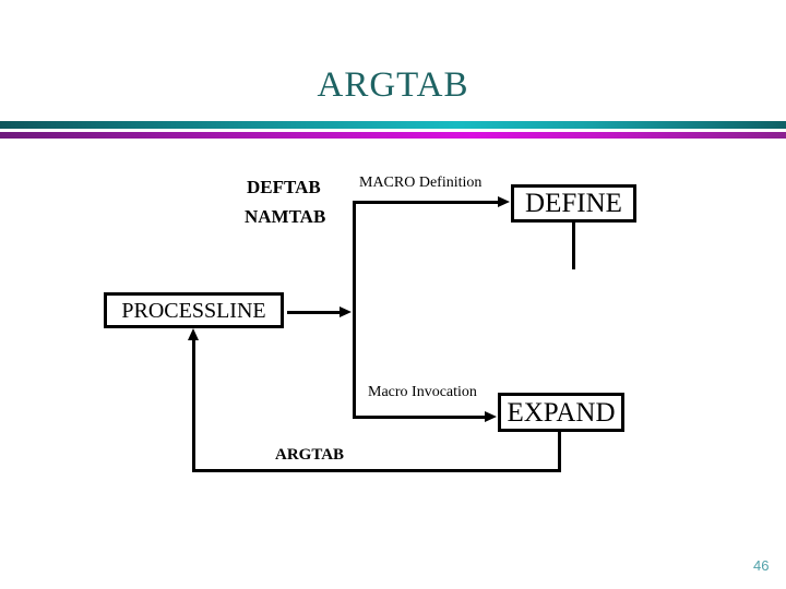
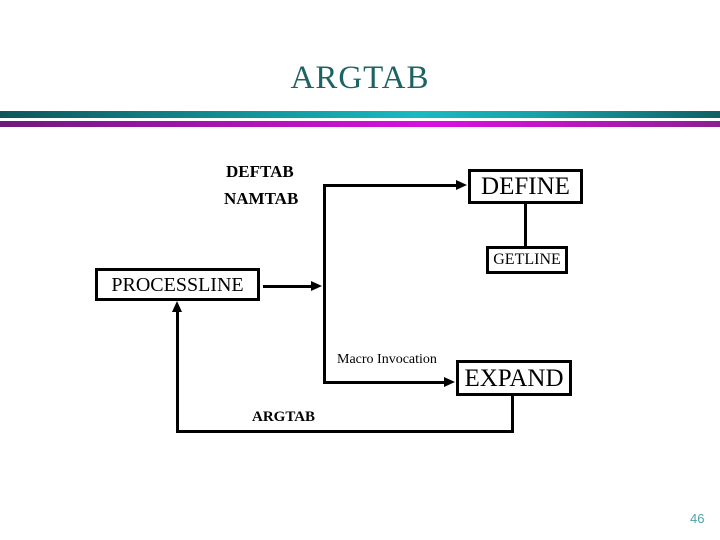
  ARGTAB
  DEFTAB
  NAMTAB
- MACRO Definition
  Macro Invocation
  ARGTAB
  DEFINE
+ GETLINE
  PROCESSLINE
  EXPAND
  46
